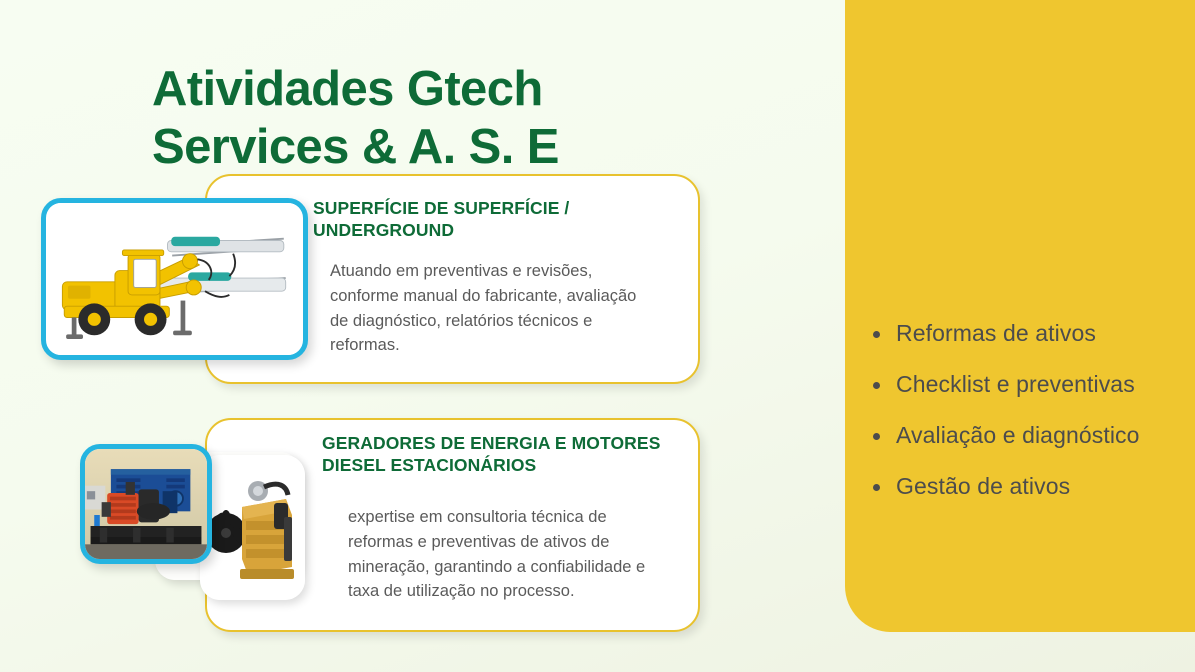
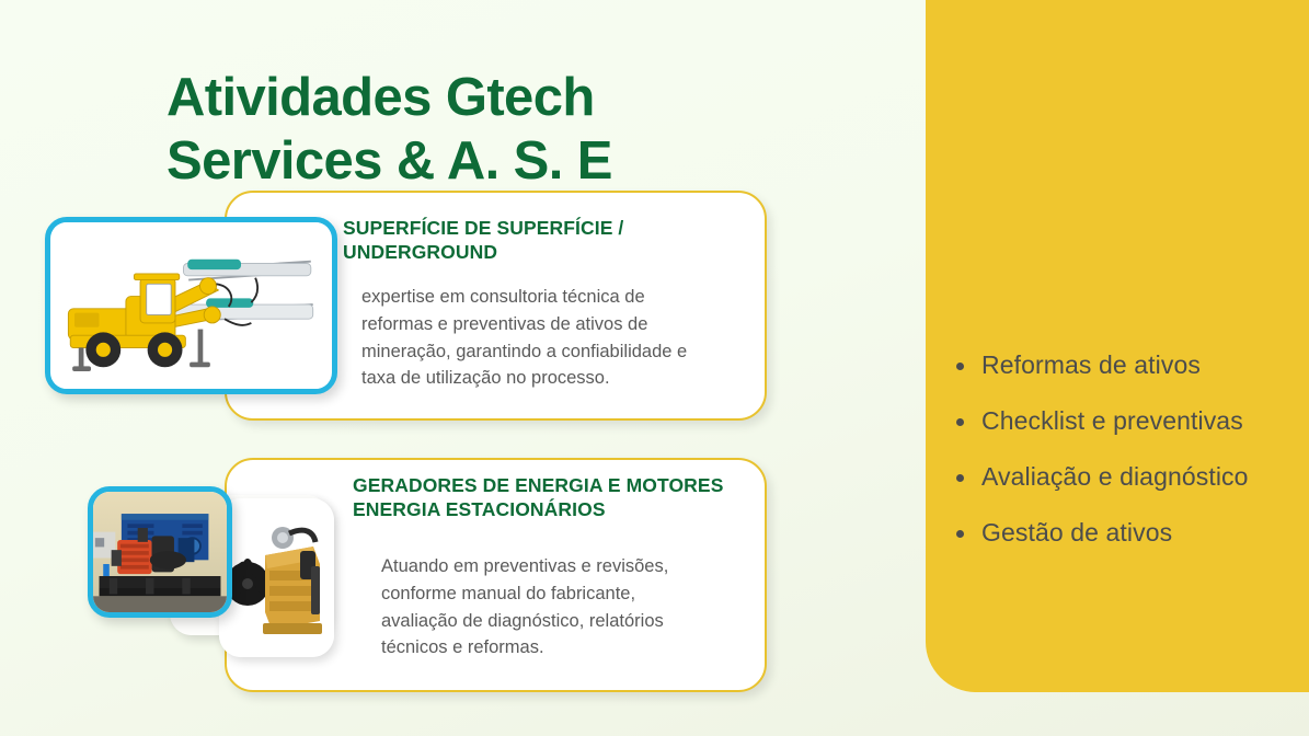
  Atividades Gtech
  Services & A. S. E
  SUPERFÍCIE DE SUPERFÍCIE / UNDERGROUND
- Atuando em preventivas e revisões, conforme manual do fabricante, avaliação de diagnóstico, relatórios técnicos e reformas.
+ expertise em consultoria técnica de reformas e preventivas de ativos de mineração, garantindo a confiabilidade e taxa de utilização no processo.
- GERADORES DE ENERGIA E MOTORES DIESEL ESTACIONÁRIOS
+ GERADORES DE ENERGIA E MOTORES ENERGIA ESTACIONÁRIOS
- expertise em consultoria técnica de reformas e preventivas de ativos de mineração, garantindo a confiabilidade e taxa de utilização no processo.
+ Atuando em preventivas e revisões, conforme manual do fabricante, avaliação de diagnóstico, relatórios técnicos e reformas.
  Reformas de ativos
  Checklist e preventivas
  Avaliação e diagnóstico
  Gestão de ativos
